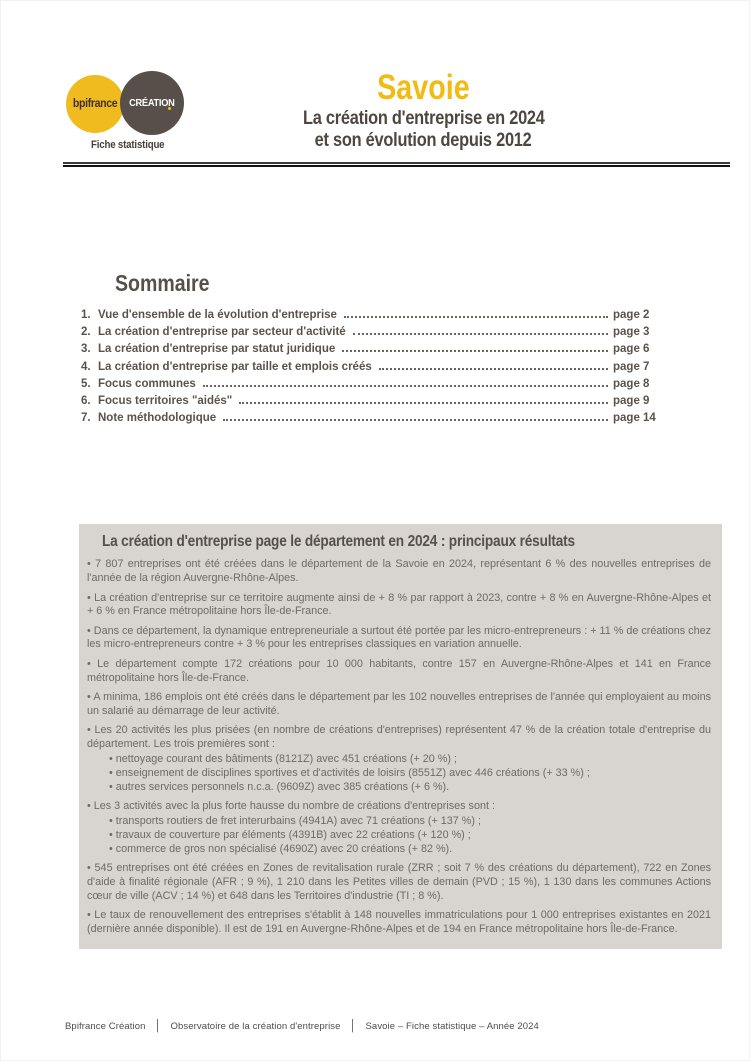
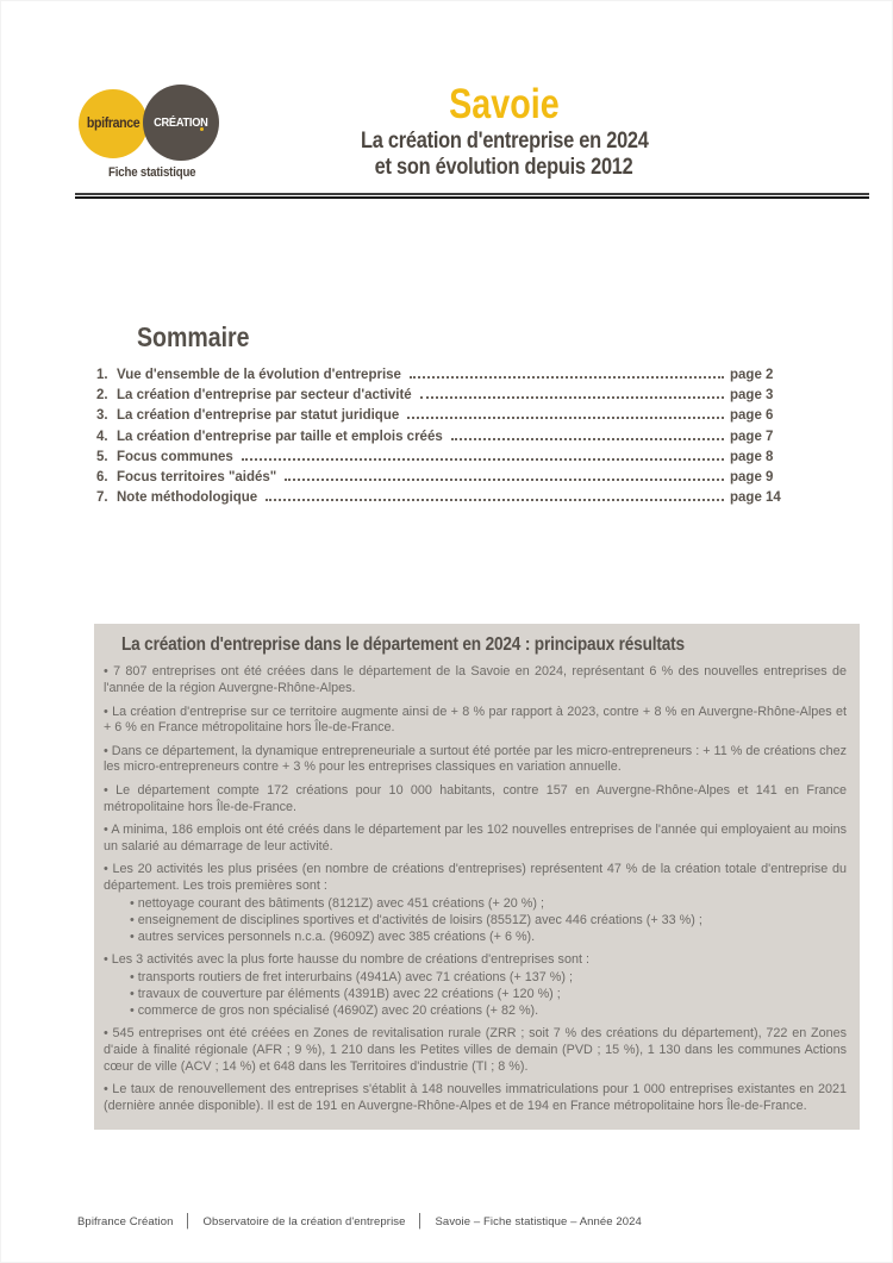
  bpifrance
  CRÉATION
  Fiche statistique
  Savoie
  La création d'entreprise en 2024
  et son évolution depuis 2012
  Sommaire
  1.
  Vue d'ensemble de la évolution d'entreprise
  page 2
  2.
  La création d'entreprise par secteur d'activité
  page 3
  3.
  La création d'entreprise par statut juridique
  page 6
  4.
  La création d'entreprise par taille et emplois créés
  page 7
  5.
  Focus communes
  page 8
  6.
  Focus territoires "aidés"
  page 9
  7.
  Note méthodologique
  page 14
- La création d'entreprise page le département en 2024 : principaux résultats
+ La création d'entreprise dans le département en 2024 : principaux résultats
  • 7 807 entreprises ont été créées dans le département de la Savoie en 2024, représentant 6 % des nouvelles entreprises de l'année de la région Auvergne-Rhône-Alpes.
  • La création d'entreprise sur ce territoire augmente ainsi de + 8 % par rapport à 2023, contre + 8 % en Auvergne-Rhône-Alpes et + 6 % en France métropolitaine hors Île-de-France.
  • Dans ce département, la dynamique entrepreneuriale a surtout été portée par les micro-entrepreneurs : + 11 % de créations chez les micro-entrepreneurs contre + 3 % pour les entreprises classiques en variation annuelle.
  • Le département compte 172 créations pour 10 000 habitants, contre 157 en Auvergne-Rhône-Alpes et 141 en France métropolitaine hors Île-de-France.
  • A minima, 186 emplois ont été créés dans le département par les 102 nouvelles entreprises de l'année qui employaient au moins un salarié au démarrage de leur activité.
  • Les 20 activités les plus prisées (en nombre de créations d'entreprises) représentent 47 % de la création totale d'entreprise du département. Les trois premières sont :
  • nettoyage courant des bâtiments (8121Z) avec 451 créations (+ 20 %) ;
  • enseignement de disciplines sportives et d'activités de loisirs (8551Z) avec 446 créations (+ 33 %) ;
  • autres services personnels n.c.a. (9609Z) avec 385 créations (+ 6 %).
  • Les 3 activités avec la plus forte hausse du nombre de créations d'entreprises sont :
  • transports routiers de fret interurbains (4941A) avec 71 créations (+ 137 %) ;
  • travaux de couverture par éléments (4391B) avec 22 créations (+ 120 %) ;
  • commerce de gros non spécialisé (4690Z) avec 20 créations (+ 82 %).
  • 545 entreprises ont été créées en Zones de revitalisation rurale (ZRR ; soit 7 % des créations du département), 722 en Zones d'aide à finalité régionale (AFR ; 9 %), 1 210 dans les Petites villes de demain (PVD ; 15 %), 1 130 dans les communes Actions cœur de ville (ACV ; 14 %) et 648 dans les Territoires d'industrie (TI ; 8 %).
  • Le taux de renouvellement des entreprises s'établit à 148 nouvelles immatriculations pour 1 000 entreprises existantes en 2021 (dernière année disponible). Il est de 191 en Auvergne-Rhône-Alpes et de 194 en France métropolitaine hors Île-de-France.
  Bpifrance Création │ Observatoire de la création d'entreprise │ Savoie – Fiche statistique – Année 2024
